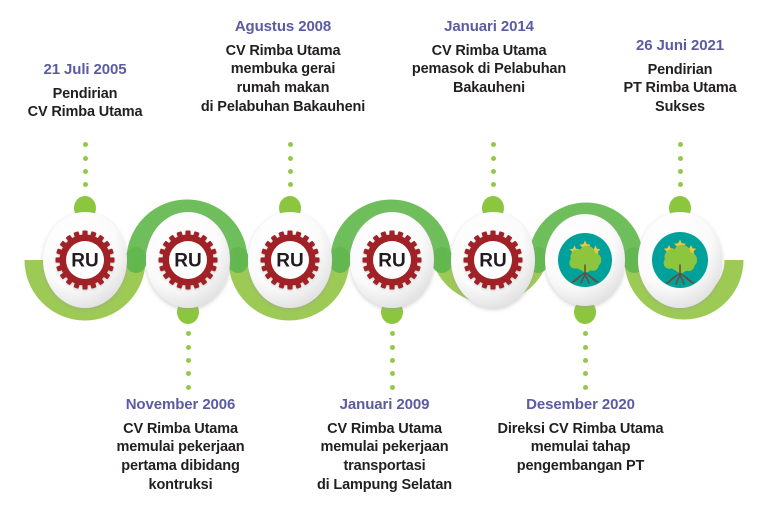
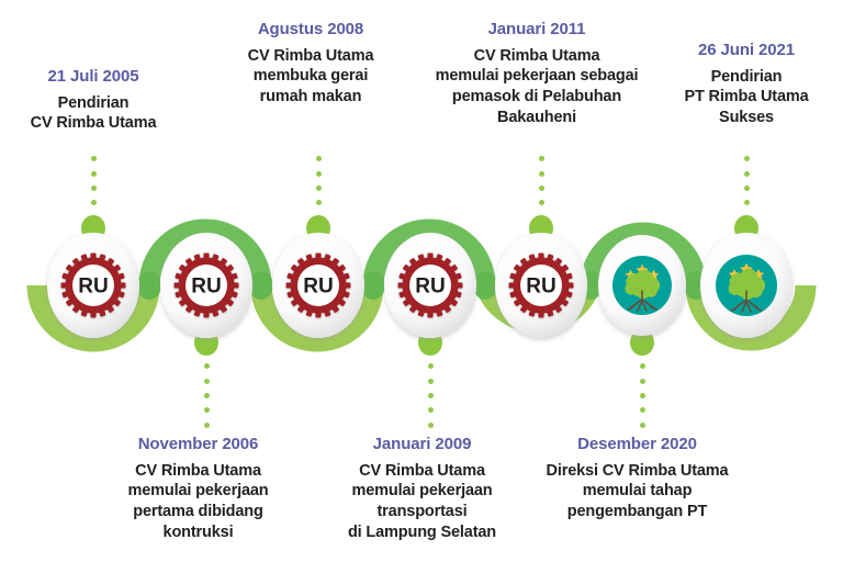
  RU
  RU
  RU
  RU
  RU
  21 Juli 2005
  Pendirian
  CV Rimba Utama
  Agustus 2008
  CV Rimba Utama
  membuka gerai
  rumah makan
- di Pelabuhan Bakauheni
- Januari 2014
+ Januari 2011
  CV Rimba Utama
+ memulai pekerjaan sebagai
  pemasok di Pelabuhan
  Bakauheni
  26 Juni 2021
  Pendirian
  PT Rimba Utama
  Sukses
  November 2006
  CV Rimba Utama
  memulai pekerjaan
  pertama dibidang
  kontruksi
  Januari 2009
  CV Rimba Utama
  memulai pekerjaan
  transportasi
  di Lampung Selatan
  Desember 2020
  Direksi CV Rimba Utama
  memulai tahap
  pengembangan PT
